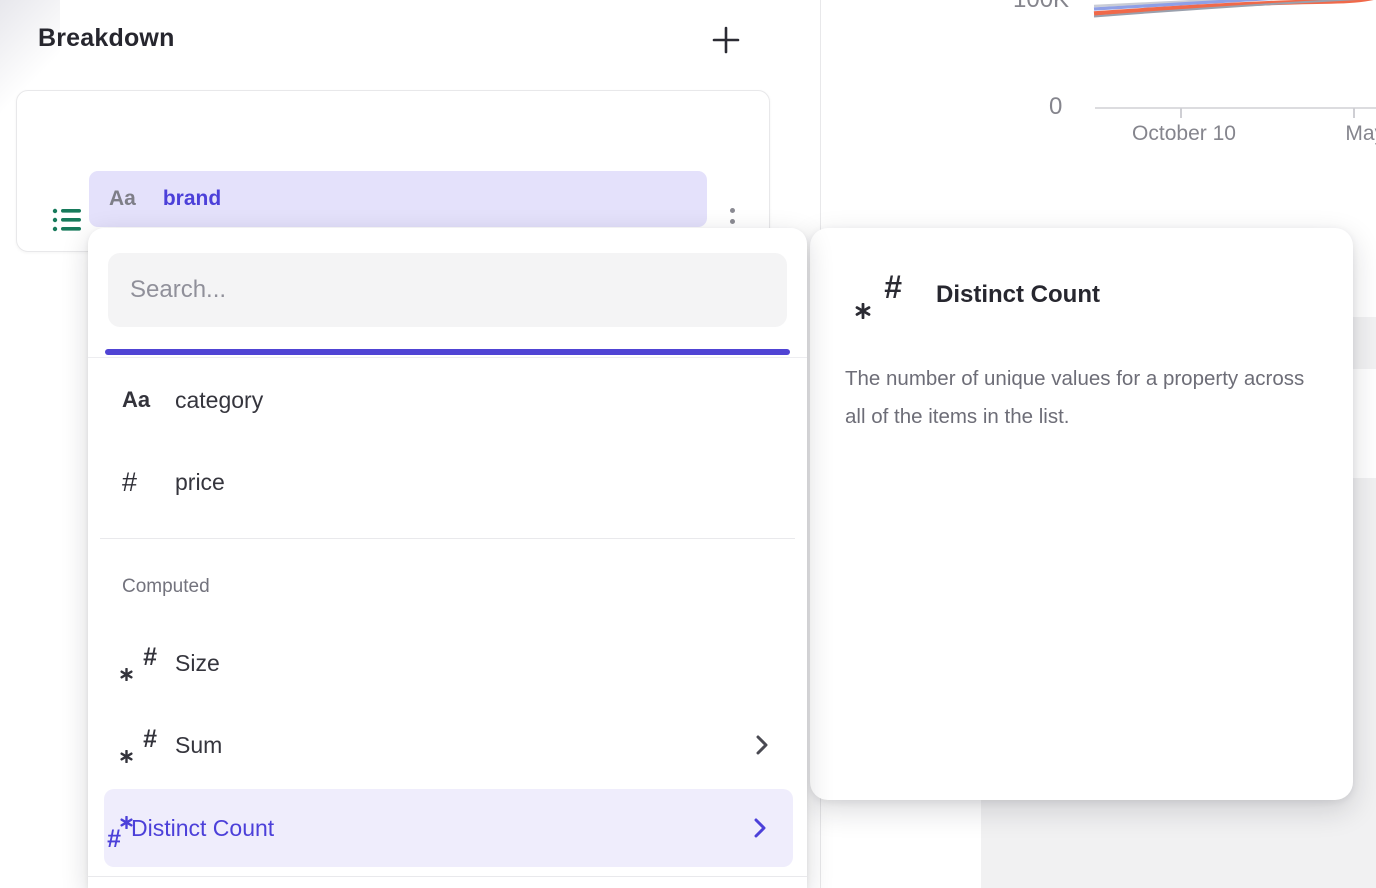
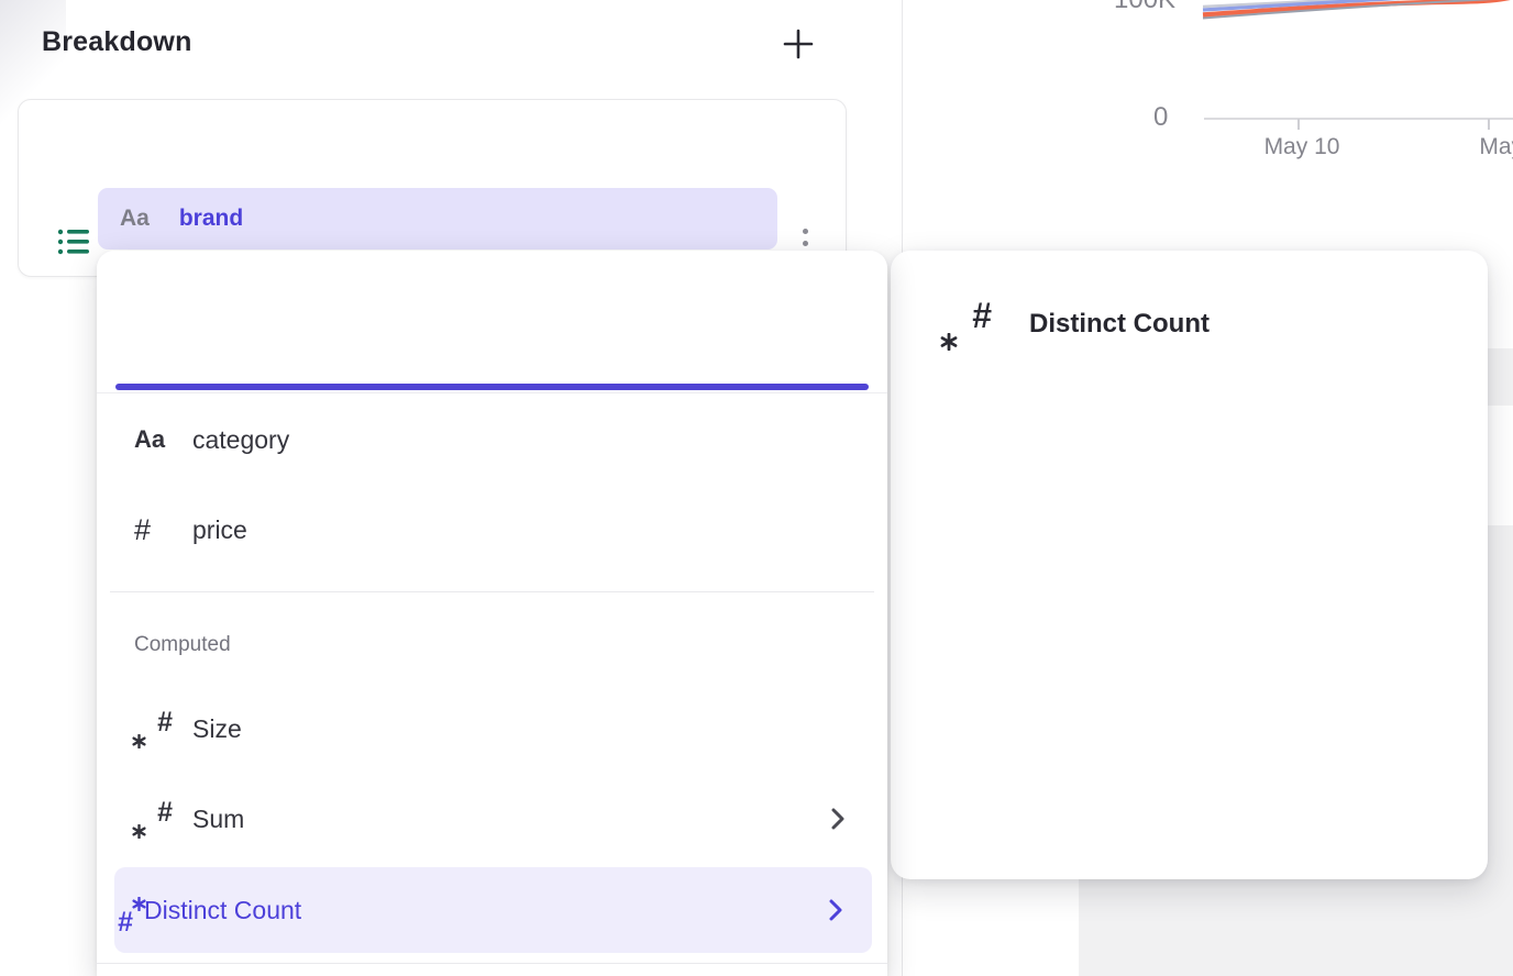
  Breakdown
  Aa
  brand
  0
- October 10
+ May 10
  #
  Distinct Count
- The number of unique values for a property across all of the items in the list.
- Search...
  Aa
  category
  #
  price
  Computed
  #
  Size
  #
  Sum
  #
  Distinct Count
